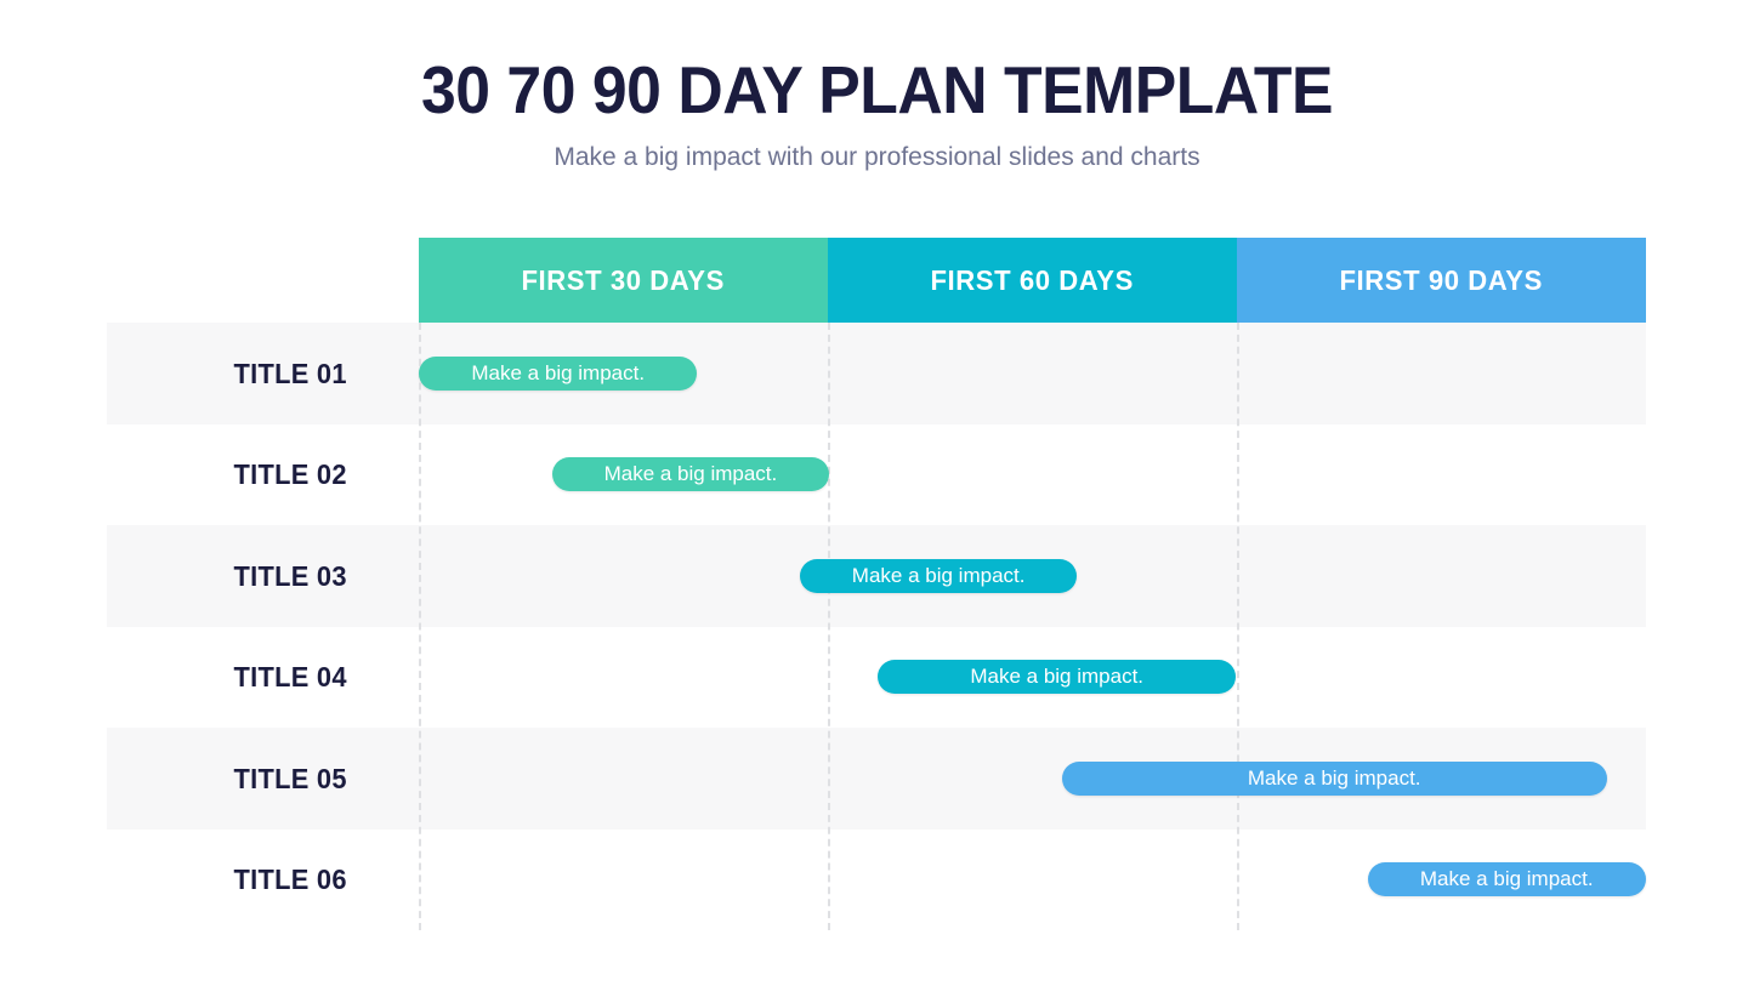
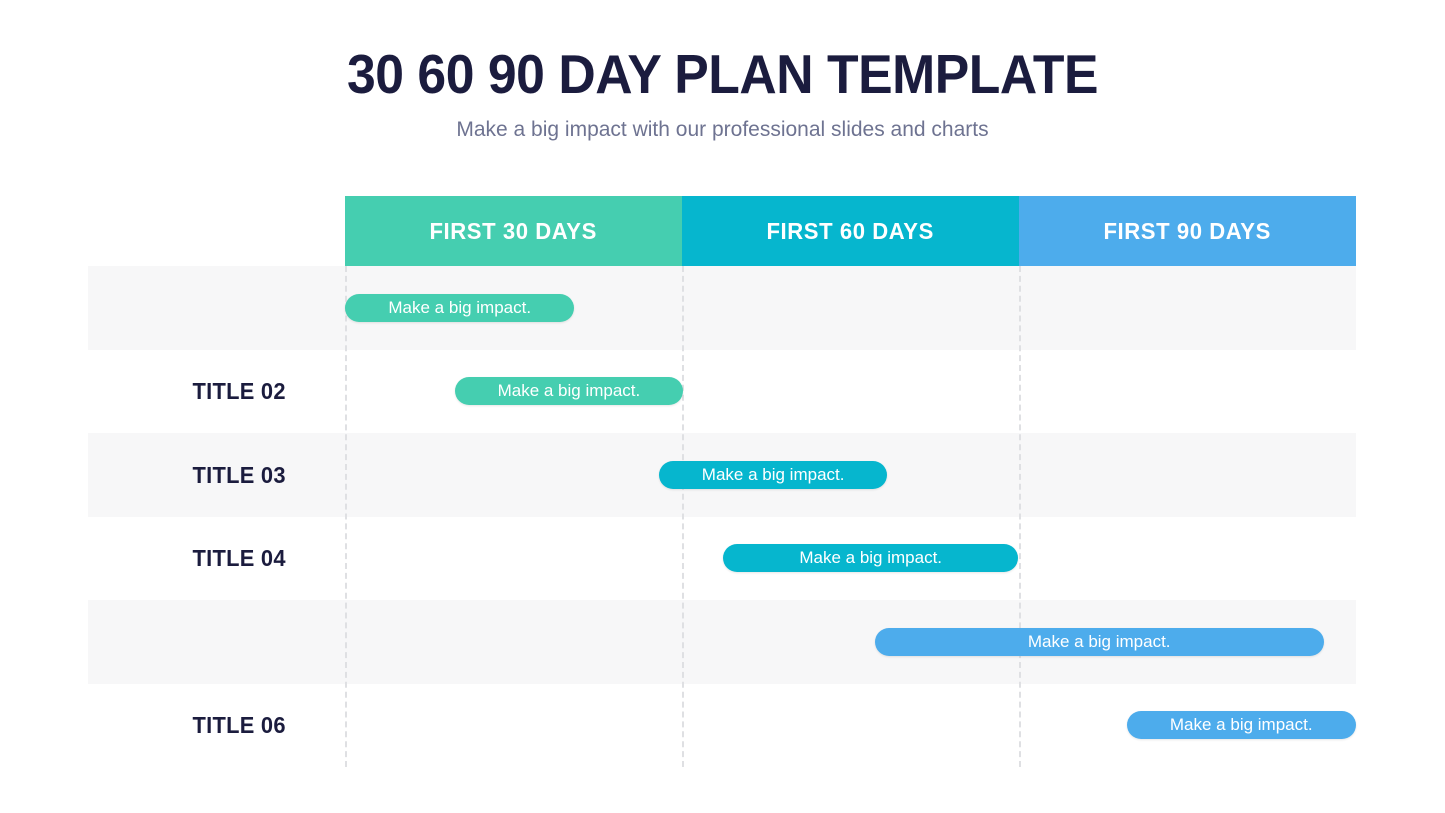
- 30 70 90 DAY PLAN TEMPLATE
+ 30 60 90 DAY PLAN TEMPLATE
  Make a big impact with our professional slides and charts
  FIRST 30 DAYS
  FIRST 60 DAYS
  FIRST 90 DAYS
- TITLE 01
  TITLE 02
  TITLE 03
  TITLE 04
- TITLE 05
  TITLE 06
  Make a big impact.
  Make a big impact.
  Make a big impact.
  Make a big impact.
  Make a big impact.
  Make a big impact.
